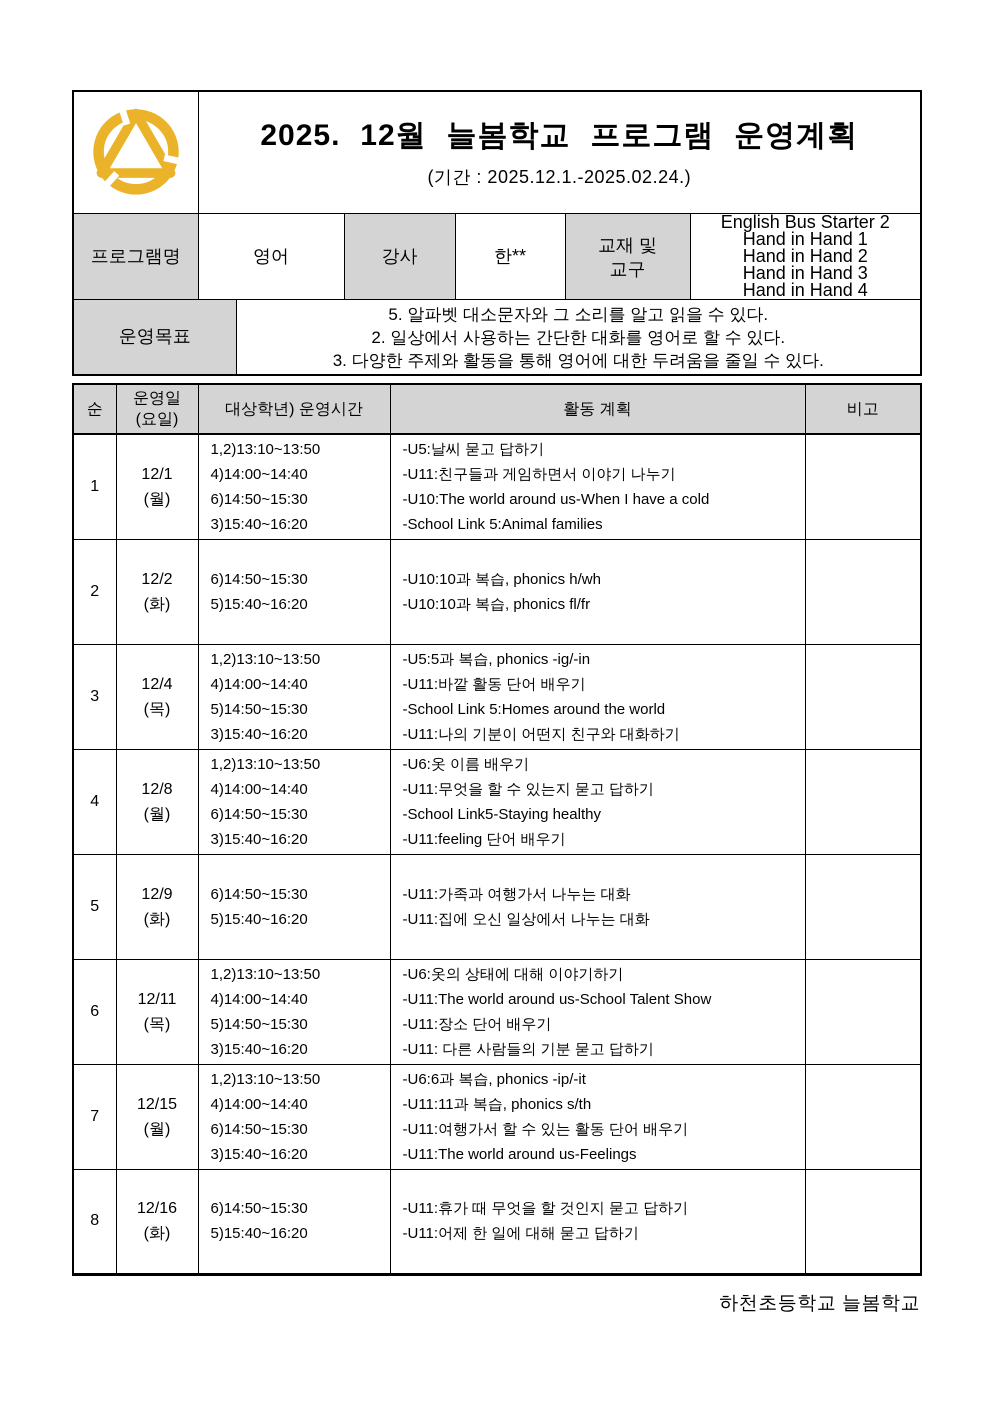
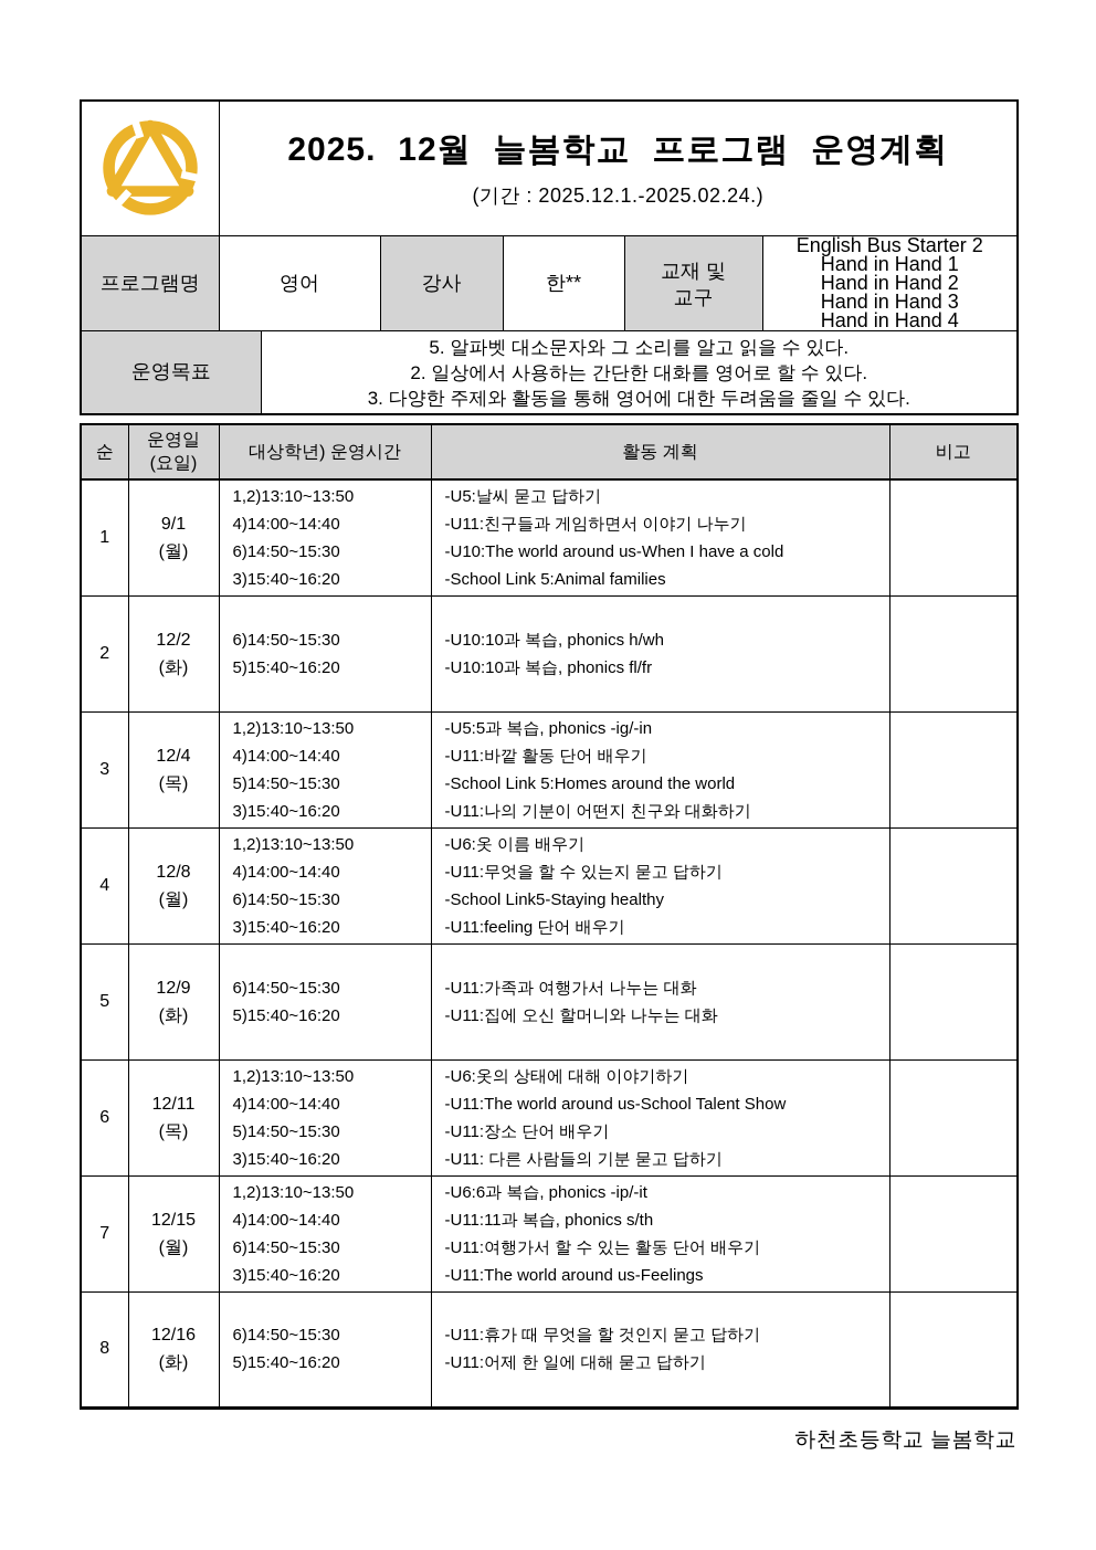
  	2025. 12월 늘봄학교 프로그램 운영계획 (기간 : 2025.12.1.-2025.02.24.)
  프로그램명	영어	강사	한**	교재 및 교구	English Bus Starter 2Hand in Hand 1Hand in Hand 2Hand in Hand 3Hand in Hand 4
  운영목표	5. 알파벳 대소문자와 그 소리를 알고 읽을 수 있다.2. 일상에서 사용하는 간단한 대화를 영어로 할 수 있다.3. 다양한 주제와 활동을 통해 영어에 대한 두려움을 줄일 수 있다.
  순	운영일 (요일)	대상학년) 운영시간	활동 계획	비고
- 1	12/1 (월)	1,2)13:10~13:504)14:00~14:406)14:50~15:303)15:40~16:20	-U5:날씨 묻고 답하기-U11:친구들과 게임하면서 이야기 나누기-U10:The world around us-When I have a cold-School Link 5:Animal families
+ 1	9/1 (월)	1,2)13:10~13:504)14:00~14:406)14:50~15:303)15:40~16:20	-U5:날씨 묻고 답하기-U11:친구들과 게임하면서 이야기 나누기-U10:The world around us-When I have a cold-School Link 5:Animal families
  2	12/2 (화)	6)14:50~15:305)15:40~16:20	-U10:10과 복습, phonics h/wh-U10:10과 복습, phonics fl/fr
  3	12/4 (목)	1,2)13:10~13:504)14:00~14:405)14:50~15:303)15:40~16:20	-U5:5과 복습, phonics -ig/-in-U11:바깥 활동 단어 배우기-School Link 5:Homes around the world-U11:나의 기분이 어떤지 친구와 대화하기
  4	12/8 (월)	1,2)13:10~13:504)14:00~14:406)14:50~15:303)15:40~16:20	-U6:옷 이름 배우기-U11:무엇을 할 수 있는지 묻고 답하기-School Link5-Staying healthy-U11:feeling 단어 배우기
- 5	12/9 (화)	6)14:50~15:305)15:40~16:20	-U11:가족과 여행가서 나누는 대화-U11:집에 오신 일상에서 나누는 대화
+ 5	12/9 (화)	6)14:50~15:305)15:40~16:20	-U11:가족과 여행가서 나누는 대화-U11:집에 오신 할머니와 나누는 대화
  6	12/11 (목)	1,2)13:10~13:504)14:00~14:405)14:50~15:303)15:40~16:20	-U6:옷의 상태에 대해 이야기하기-U11:The world around us-School Talent Show-U11:장소 단어 배우기-U11: 다른 사람들의 기분 묻고 답하기
  7	12/15 (월)	1,2)13:10~13:504)14:00~14:406)14:50~15:303)15:40~16:20	-U6:6과 복습, phonics -ip/-it-U11:11과 복습, phonics s/th-U11:여행가서 할 수 있는 활동 단어 배우기-U11:The world around us-Feelings
  8	12/16 (화)	6)14:50~15:305)15:40~16:20	-U11:휴가 때 무엇을 할 것인지 묻고 답하기-U11:어제 한 일에 대해 묻고 답하기
  하천초등학교 늘봄학교
